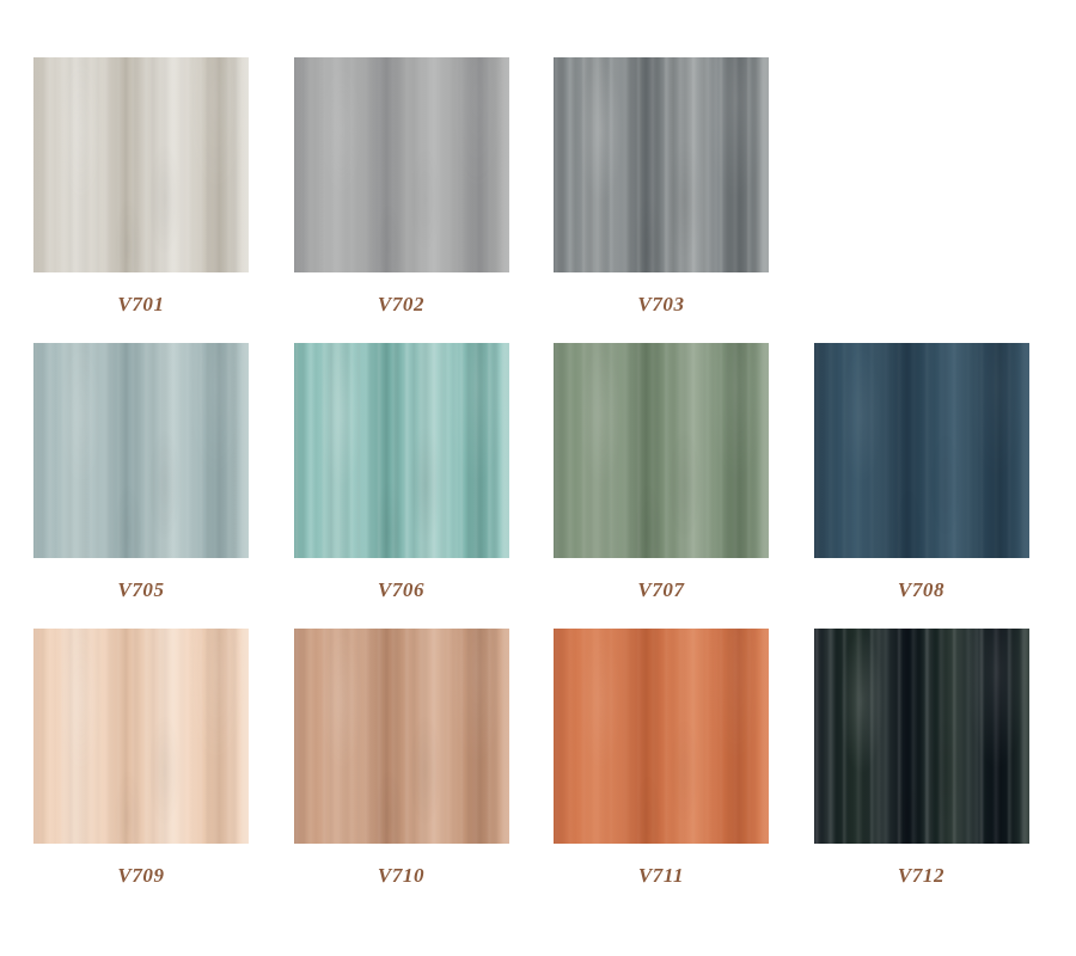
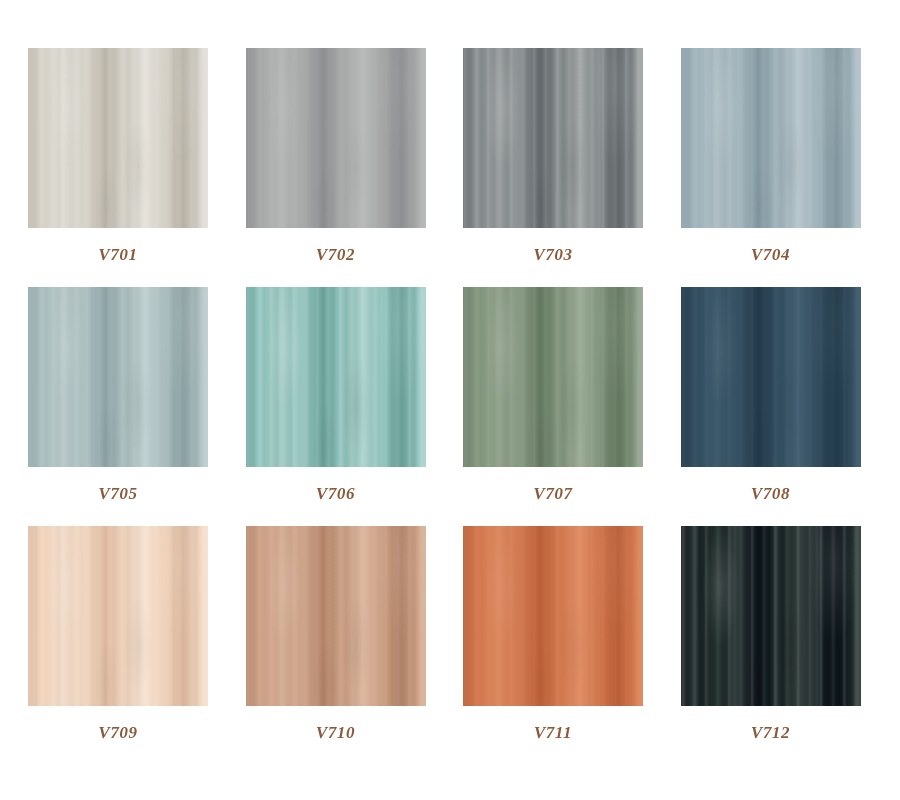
  V701
  V702
  V703
+ V704
  V705
  V706
  V707
  V708
  V709
  V710
  V711
  V712
